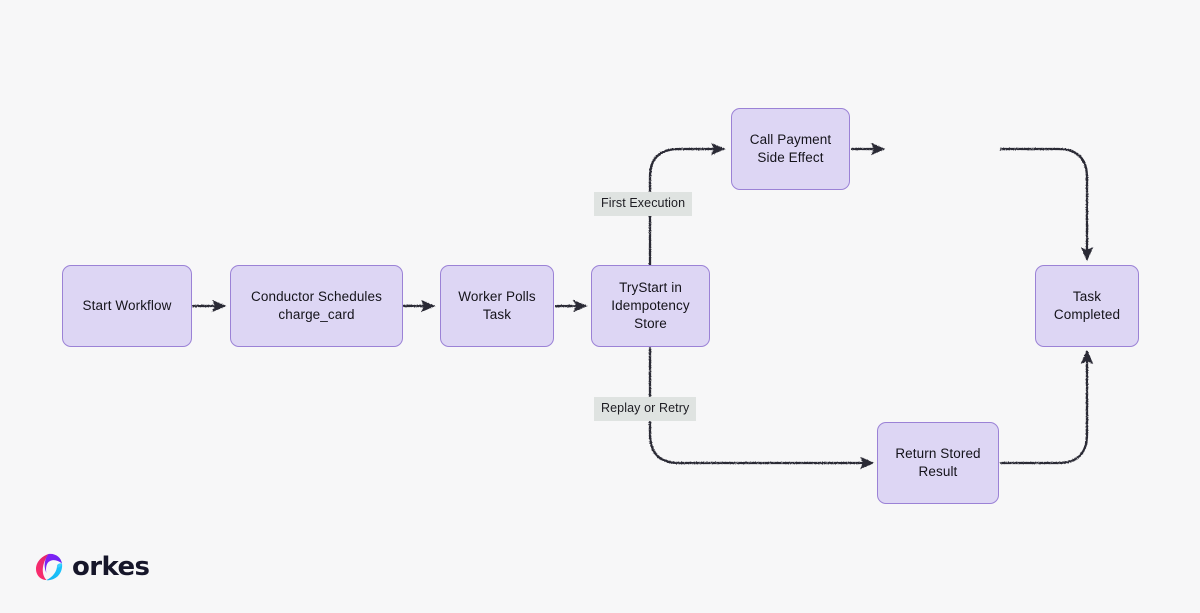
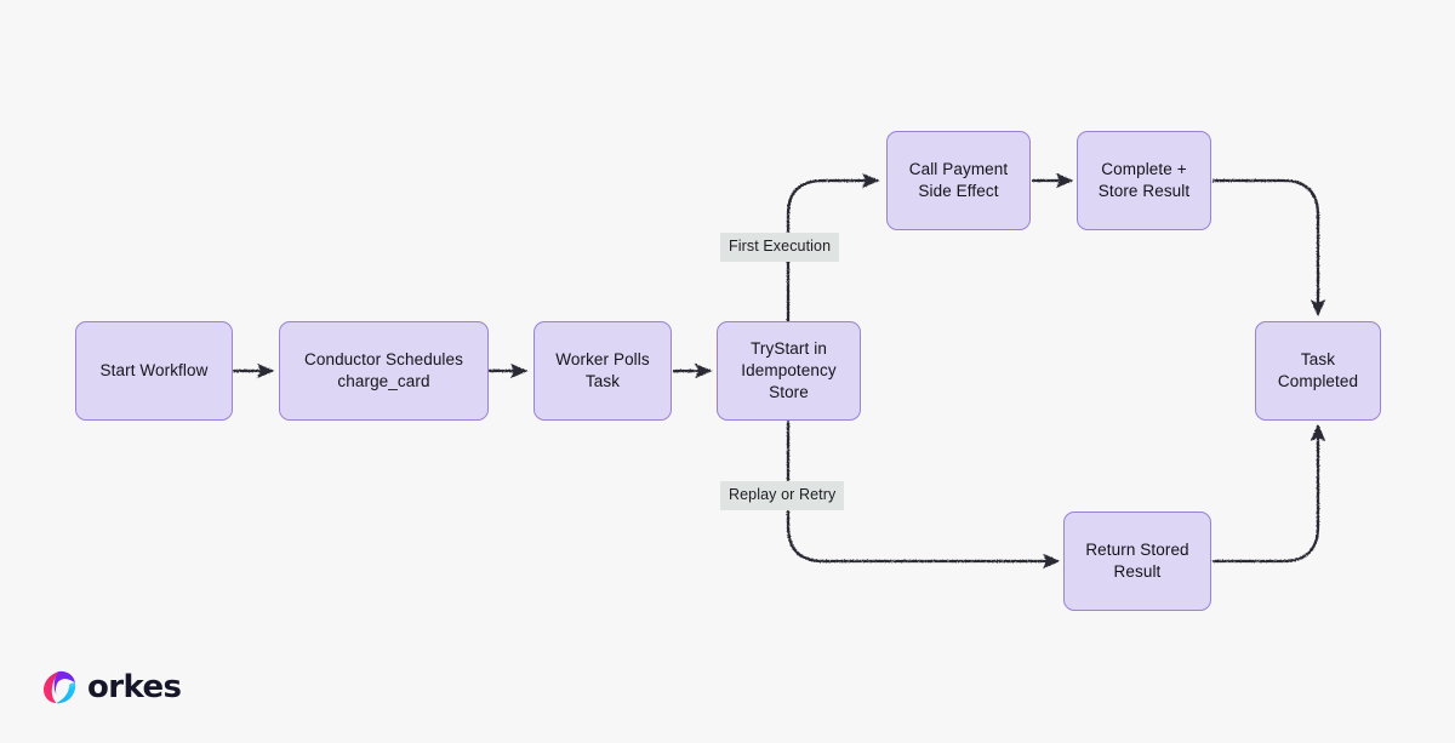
  Start Workflow
  Conductor Schedules
  charge_card
  Worker Polls
  Task
  TryStart in
  Idempotency
  Store
  Call Payment
  Side Effect
+ Complete +
+ Store Result
  Task
  Completed
  Return Stored
  Result
  First Execution
  Replay or Retry
  orkes
